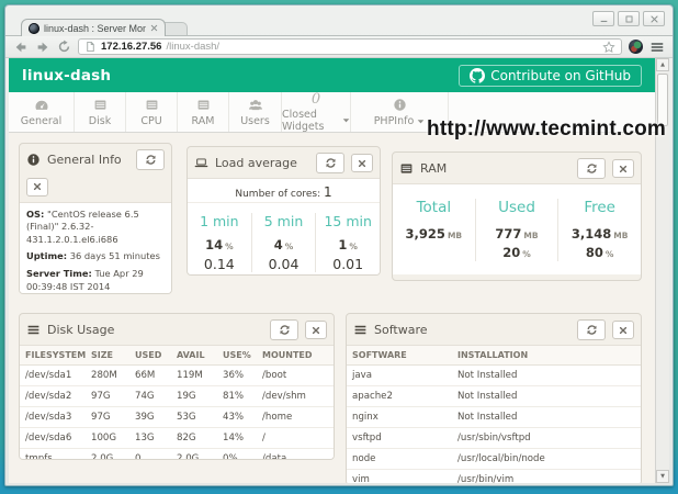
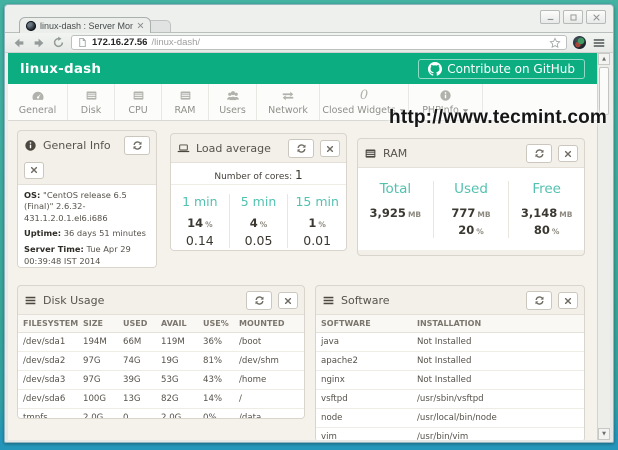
  linux-dash : Server Mon
  172.16.27.56
  /linux-dash/
  linux-dash
  Contribute on GitHub
  General
  Disk
  CPU
  RAM
  Users
+ Network
  0
  Closed Widgets
  PHPInfo
  General Info
  OS: "CentOS release 6.5 (Final)" 2.6.32-431.1.2.0.1.el6.i686
  Uptime: 36 days 51 minutes
  Server Time: Tue Apr 29 00:39:48 IST 2014
  Load average
  Number of cores: 1
  1 min
  14 %
  0.14
  5 min
  4 %
- 0.04
+ 0.05
  15 min
  1 %
  0.01
  RAM
  Total
  3,925 MB
  Used
  777 MB
  20 %
  Free
  3,148 MB
  80 %
  Disk Usage
  FILESYSTEM	SIZE	USED	AVAIL	USE%	MOUNTED
- /dev/sda1	280M	66M	119M	36%	/boot
+ /dev/sda1	194M	66M	119M	36%	/boot
  /dev/sda2	97G	74G	19G	81%	/dev/shm
  /dev/sda3	97G	39G	53G	43%	/home
  /dev/sda6	100G	13G	82G	14%	/
  tmpfs	2.0G	0	2.0G	0%	/data
  Software
  SOFTWARE	INSTALLATION
  java	Not Installed
  apache2	Not Installed
  nginx	Not Installed
  vsftpd	/usr/sbin/vsftpd
  node	/usr/local/bin/node
  vim	/usr/bin/vim
  http://www.tecmint.com
